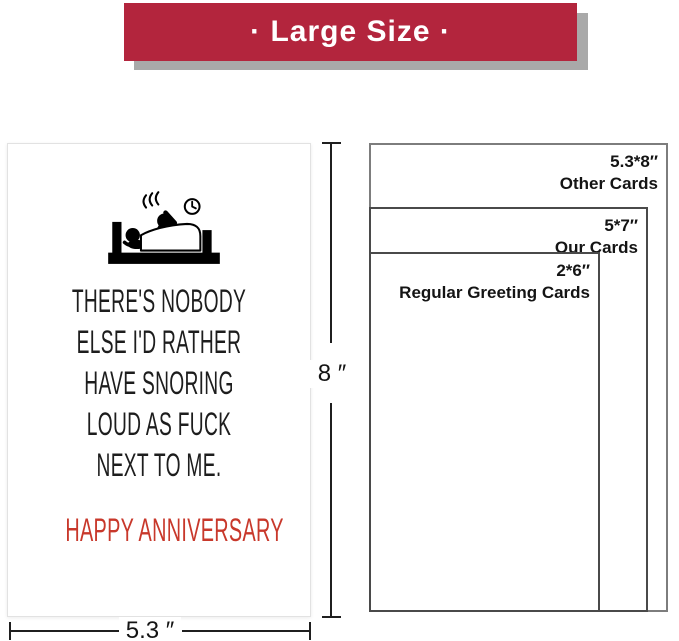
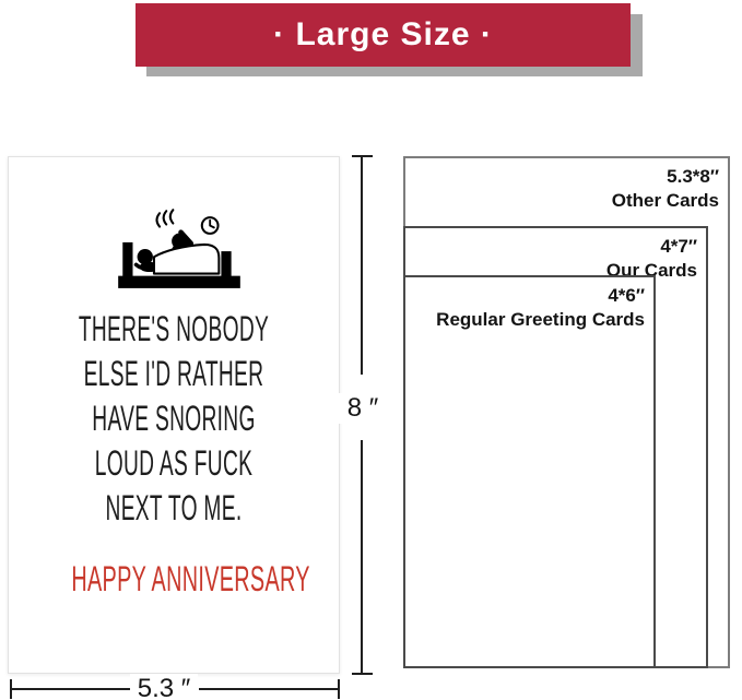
  · Large Size ·
  THERE'S NOBODY
  ELSE I'D RATHER
  HAVE SNORING
  LOUD AS FUCK
  NEXT TO ME.
  HAPPY ANNIVERSARY
  8 ″
  5.3 ″
  5.3*8″
  Other Cards
- 5*7″
+ 4*7″
  Our Cards
- 2*6″
+ 4*6″
  Regular Greeting Cards
